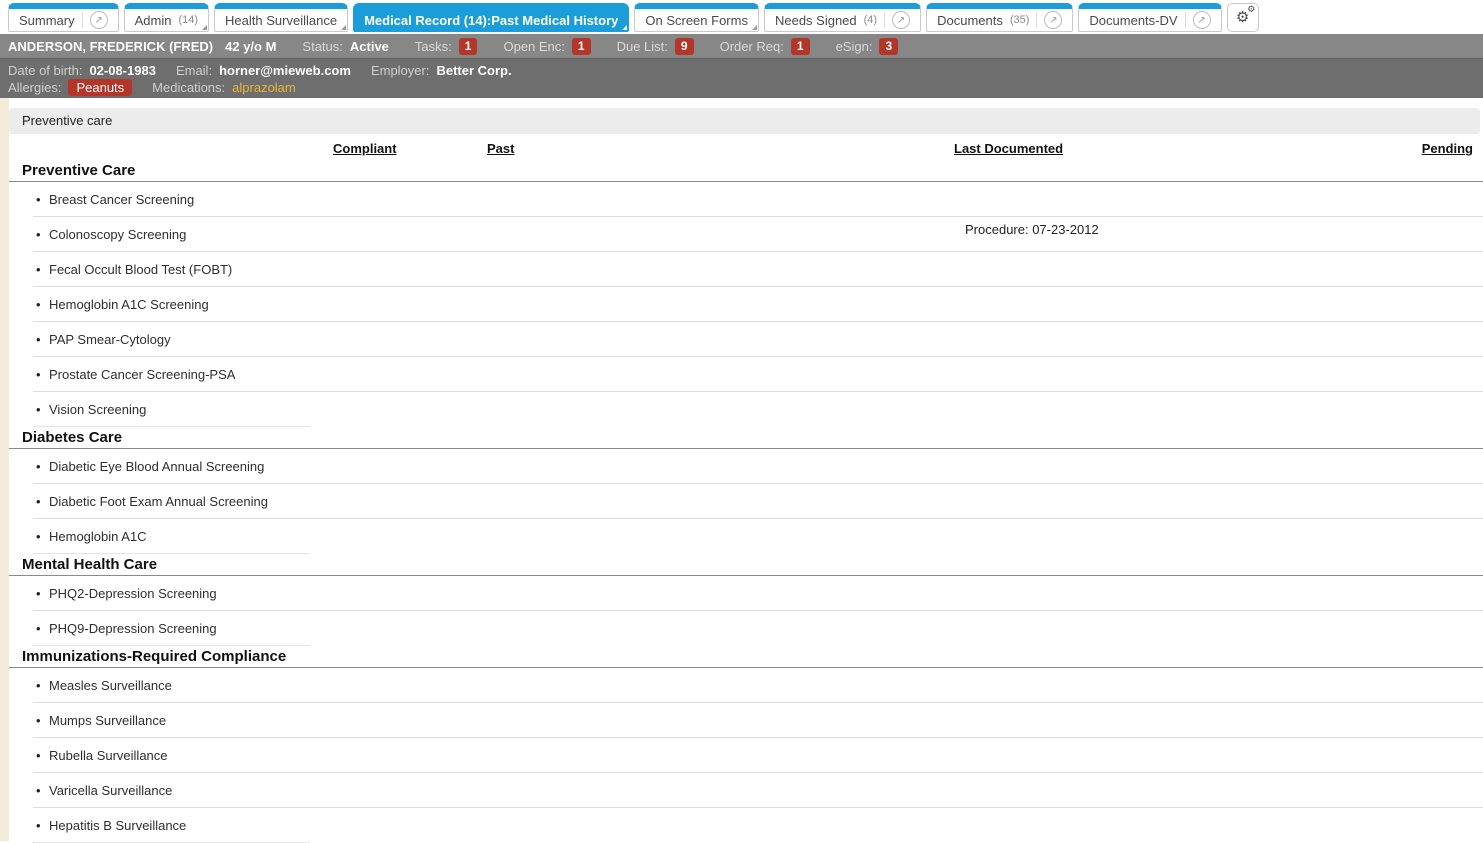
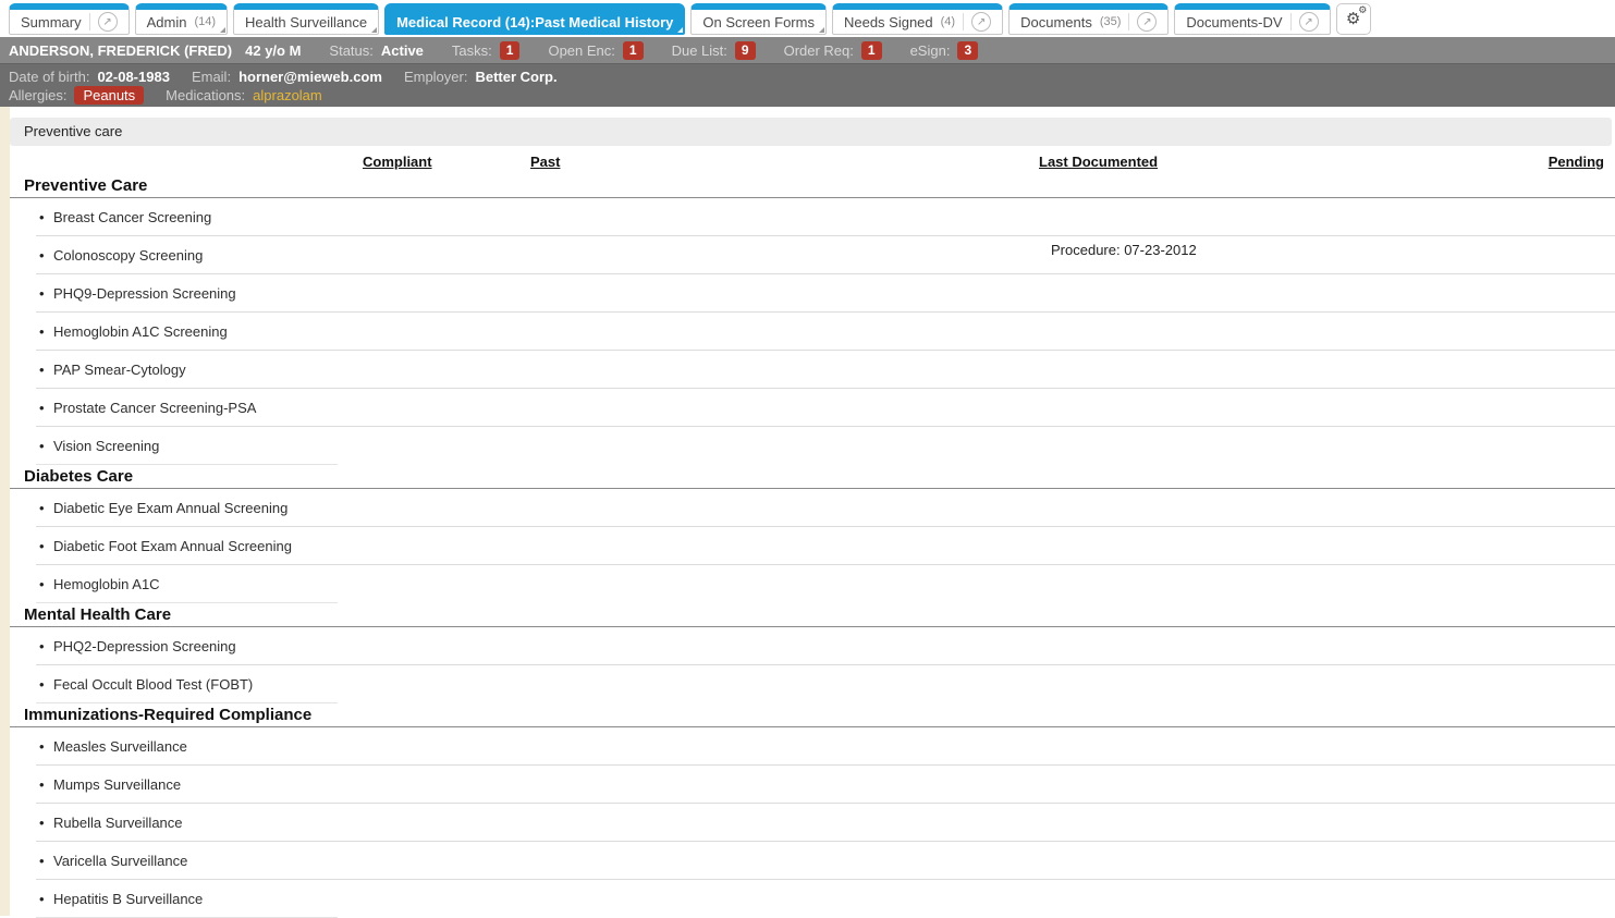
  Summary
  ↗
  Admin
  (14)
  Health Surveillance
  Medical Record (14):Past Medical History
  On Screen Forms
  Needs Signed
  (4)
  ↗
  Documents
  (35)
  ↗
  Documents-DV
  ↗
  ⚙
  ⚙
  ANDERSON, FREDERICK (FRED)
  42 y/o M
  Status:
  Active
  Tasks:
  1
  Open Enc:
  1
  Due List:
  9
  Order Req:
  1
  eSign:
  3
  Date of birth:
  02-08-1983
  Email:
  horner@mieweb.com
  Employer:
  Better Corp.
  Allergies:
  Peanuts
  Medications:
  alprazolam
  Preventive care
  Compliant
  Past
  Last Documented
  Pending
  Preventive Care
  •
  Breast Cancer Screening
  •
  Colonoscopy Screening
  Procedure: 07-23-2012
  •
- Fecal Occult Blood Test (FOBT)
+ PHQ9-Depression Screening
  •
  Hemoglobin A1C Screening
  •
  PAP Smear-Cytology
  •
  Prostate Cancer Screening-PSA
  •
  Vision Screening
  Diabetes Care
  •
- Diabetic Eye Blood Annual Screening
+ Diabetic Eye Exam Annual Screening
  •
  Diabetic Foot Exam Annual Screening
  •
  Hemoglobin A1C
  Mental Health Care
  •
  PHQ2-Depression Screening
  •
- PHQ9-Depression Screening
+ Fecal Occult Blood Test (FOBT)
  Immunizations-Required Compliance
  •
  Measles Surveillance
  •
  Mumps Surveillance
  •
  Rubella Surveillance
  •
  Varicella Surveillance
  •
  Hepatitis B Surveillance
